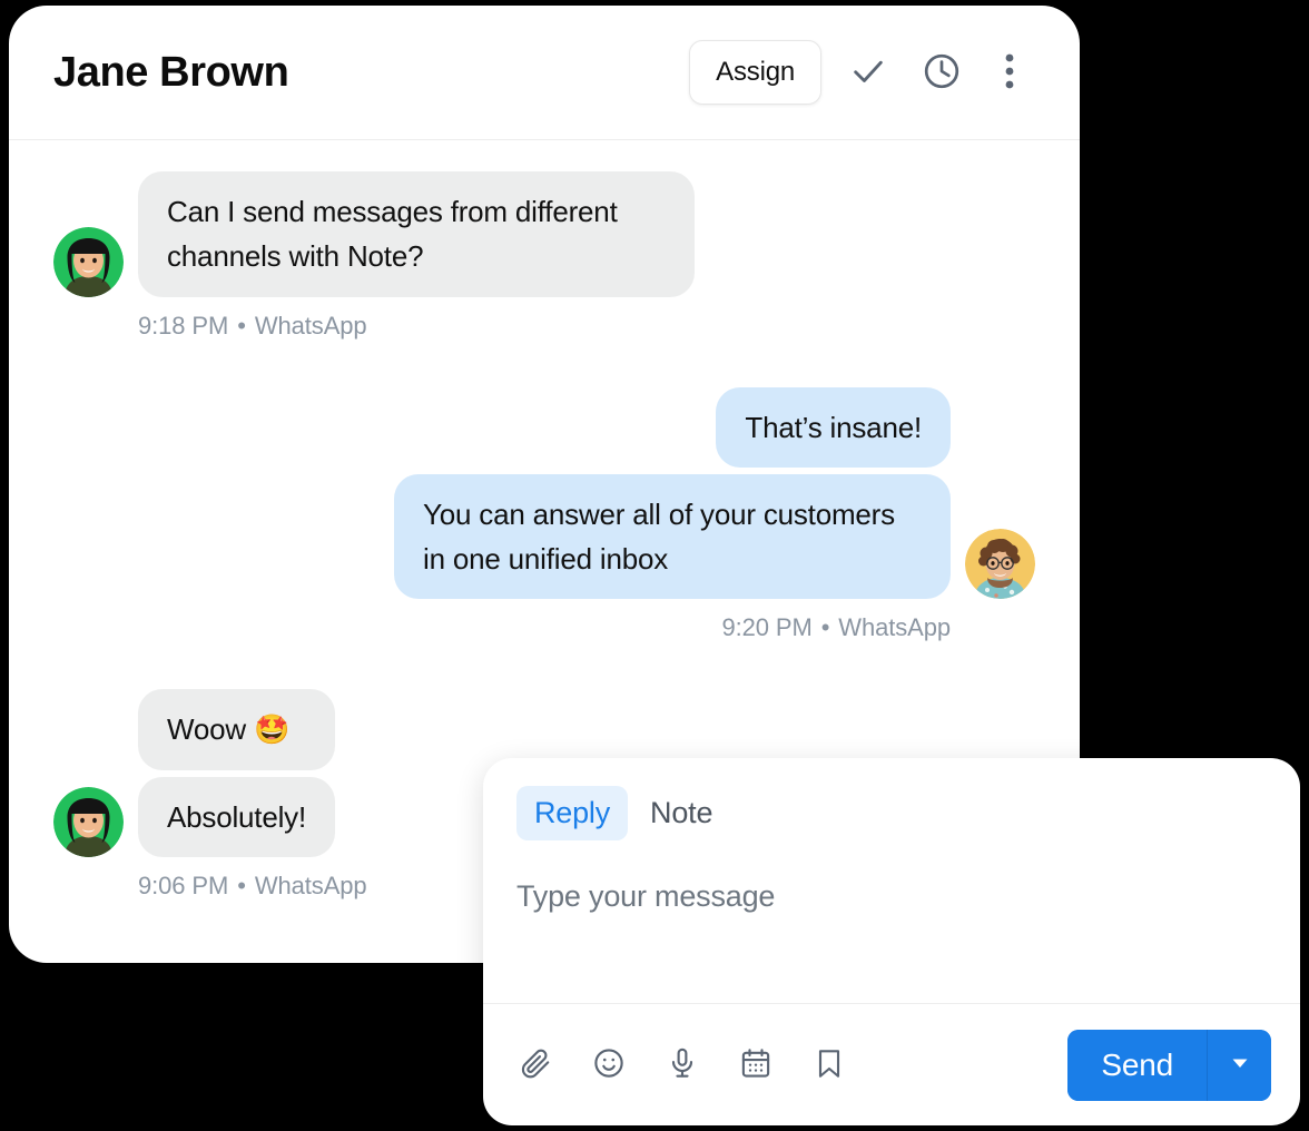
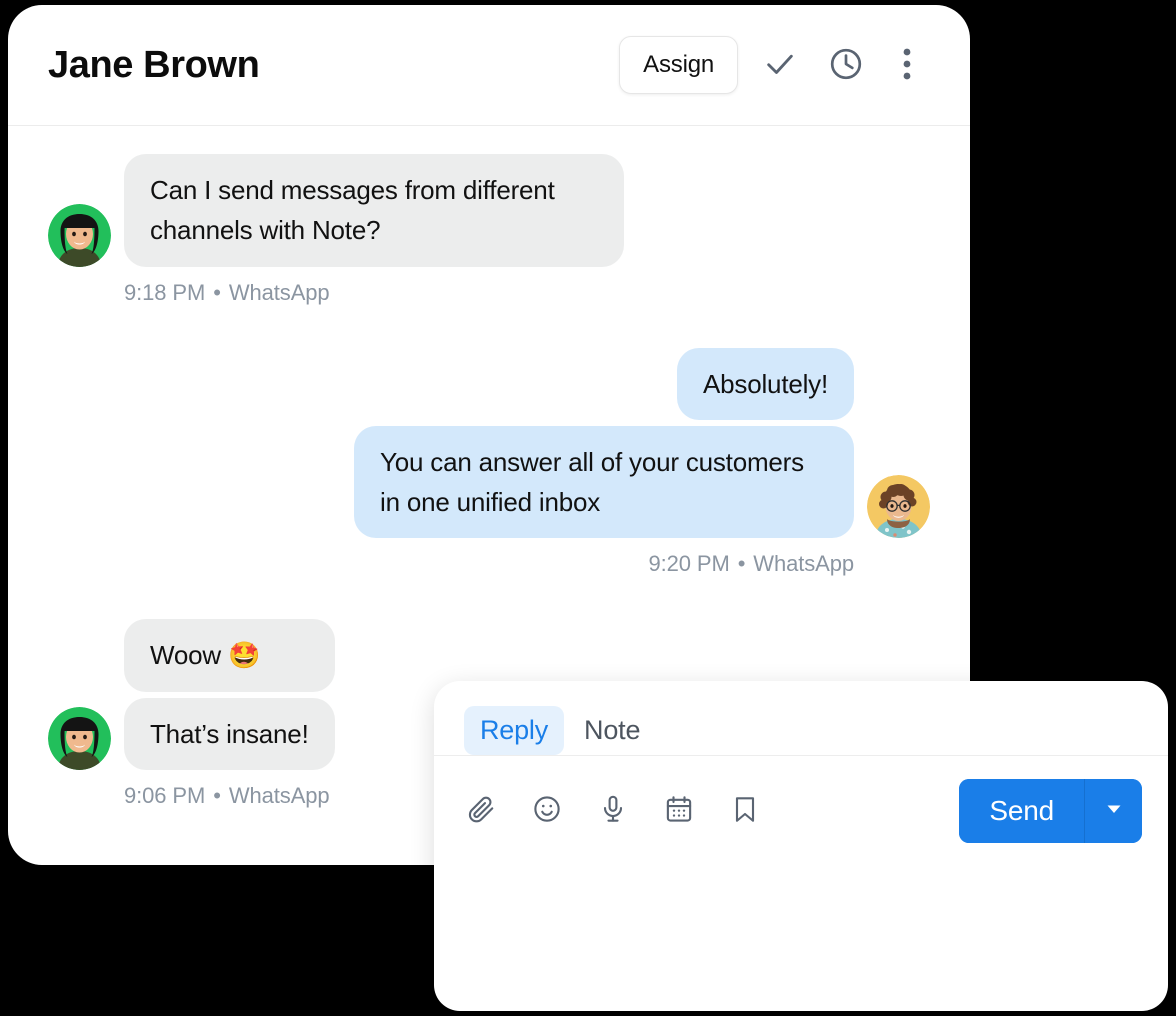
  Jane Brown
  Assign
  Can I send messages from different channels with Note?
  9:18 PM • WhatsApp
- That’s insane!
+ Absolutely!
  You can answer all of your customers in one unified inbox
  9:20 PM • WhatsApp
  Woow 🤩
- Absolutely!
+ That’s insane!
  9:06 PM • WhatsApp
  Reply
  Note
- Type your message
  Send
